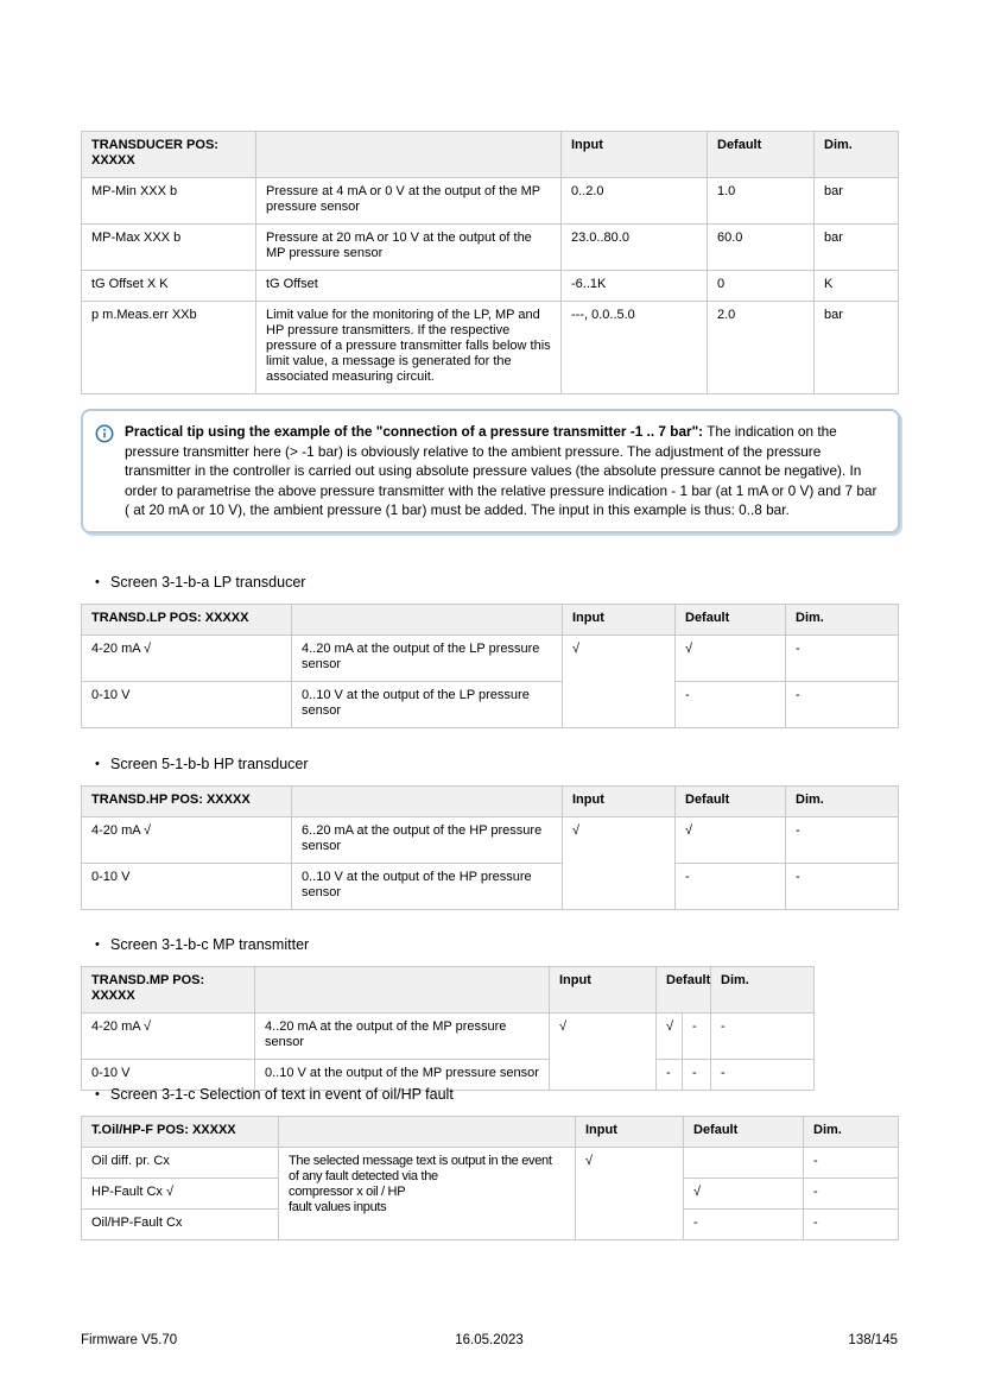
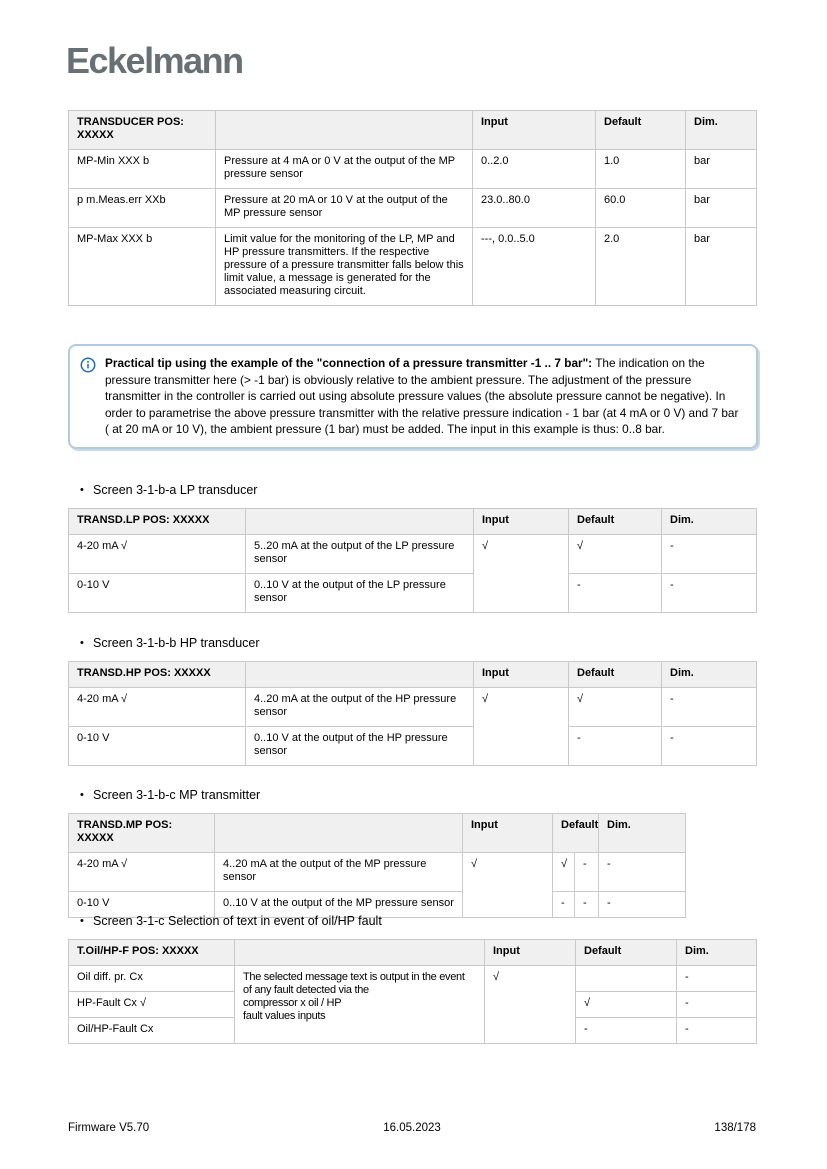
+ Eckelmann
  TRANSDUCER POS: XXXXX		Input	Default	Dim.
  MP-Min XXX b	Pressure at 4 mA or 0 V at the output of the MP pressure sensor	0..2.0	1.0	bar
- MP-Max XXX b	Pressure at 20 mA or 10 V at the output of the MP pressure sensor	23.0..80.0	60.0	bar
+ p m.Meas.err XXb	Pressure at 20 mA or 10 V at the output of the MP pressure sensor	23.0..80.0	60.0	bar
- tG Offset X K	tG Offset	-6..1K	0	K
- p m.Meas.err XXb	Limit value for the monitoring of the LP, MP and HP pressure transmitters. If the respective pressure of a pressure transmitter falls below this limit value, a message is generated for the associated measuring circuit.	---, 0.0..5.0	2.0	bar
+ MP-Max XXX b	Limit value for the monitoring of the LP, MP and HP pressure transmitters. If the respective pressure of a pressure transmitter falls below this limit value, a message is generated for the associated measuring circuit.	---, 0.0..5.0	2.0	bar
- Practical tip using the example of the "connection of a pressure transmitter -1 .. 7 bar": The indication on the pressure transmitter here (> -1 bar) is obviously relative to the ambient pressure. The adjustment of the pressure transmitter in the controller is carried out using absolute pressure values (the absolute pressure cannot be negative). In order to parametrise the above pressure transmitter with the relative pressure indication - 1 bar (at 1 mA or 0 V) and 7 bar ( at 20 mA or 10 V), the ambient pressure (1 bar) must be added. The input in this example is thus: 0..8 bar.
+ Practical tip using the example of the "connection of a pressure transmitter -1 .. 7 bar": The indication on the pressure transmitter here (> -1 bar) is obviously relative to the ambient pressure. The adjustment of the pressure transmitter in the controller is carried out using absolute pressure values (the absolute pressure cannot be negative). In order to parametrise the above pressure transmitter with the relative pressure indication - 1 bar (at 4 mA or 0 V) and 7 bar ( at 20 mA or 10 V), the ambient pressure (1 bar) must be added. The input in this example is thus: 0..8 bar.
  • Screen 3-1-b-a LP transducer
  TRANSD.LP POS: XXXXX		Input	Default	Dim.
- 4-20 mA √	4..20 mA at the output of the LP pressure sensor	√	√	-
+ 4-20 mA √	5..20 mA at the output of the LP pressure sensor	√	√	-
  0-10 V	0..10 V at the output of the LP pressure sensor	-	-
- • Screen 5-1-b-b HP transducer
+ • Screen 3-1-b-b HP transducer
  TRANSD.HP POS: XXXXX		Input	Default	Dim.
- 4-20 mA √	6..20 mA at the output of the HP pressure sensor	√	√	-
+ 4-20 mA √	4..20 mA at the output of the HP pressure sensor	√	√	-
  0-10 V	0..10 V at the output of the HP pressure sensor	-	-
  • Screen 3-1-b-c MP transmitter
  TRANSD.MP POS: XXXXX		Input	Default	Dim.
  4-20 mA √	4..20 mA at the output of the MP pressure sensor	√	√	-	-
  0-10 V	0..10 V at the output of the MP pressure sensor	-	-	-
  • Screen 3-1-c Selection of text in event of oil/HP fault
  T.Oil/HP-F POS: XXXXX		Input	Default	Dim.
  Oil diff. pr. Cx	The selected message text is output in the event of any fault detected via the compressor x oil / HP fault values inputs	√		-
  HP-Fault Cx √	√	-
  Oil/HP-Fault Cx	-	-
  Firmware V5.70
  16.05.2023
- 138/145
+ 138/178
